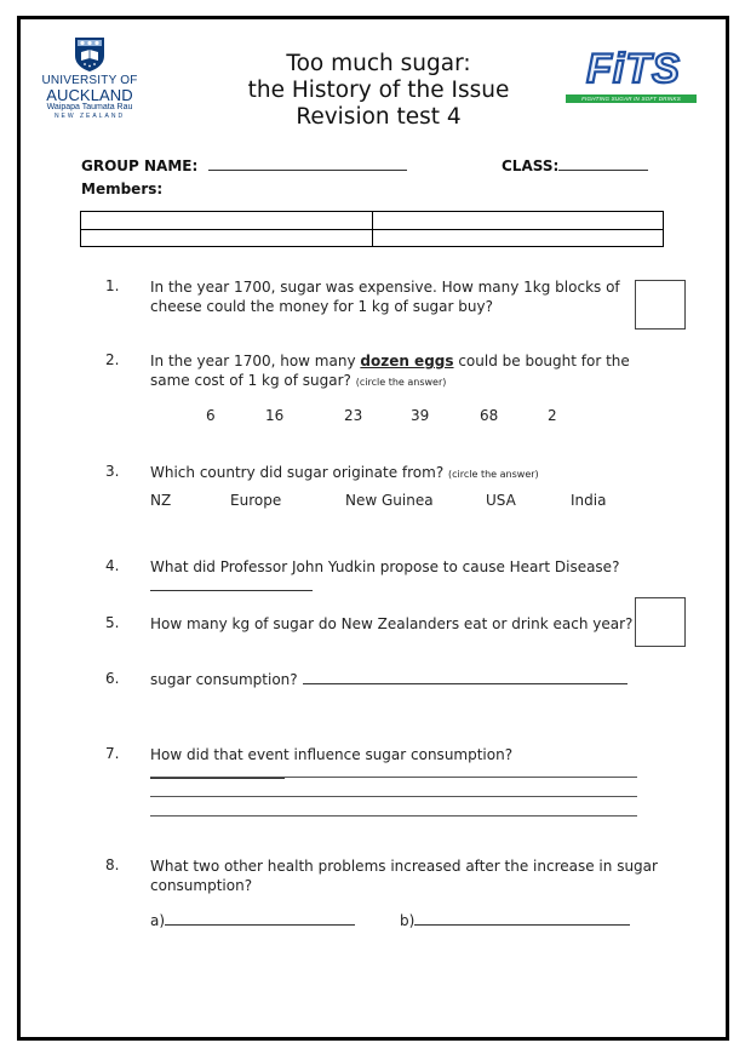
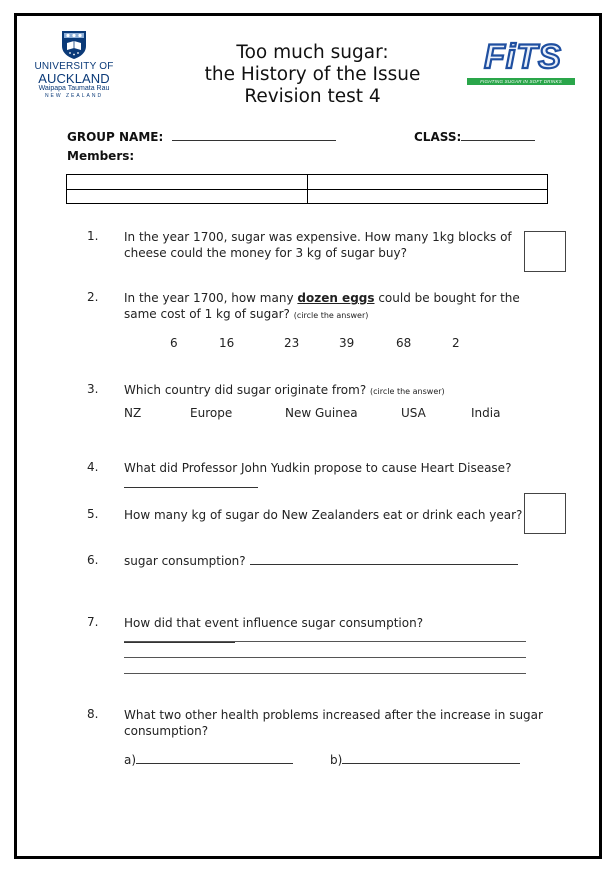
  UNIVERSITY OF
  AUCKLAND
  Too much sugar:
  the History of the Issue
  Revision test 4
  FiTS
  GROUP NAME:
  CLASS:
  Members:
  1.
  In the year 1700, sugar was expensive. How many 1kg blocks of
- cheese could the money for 1 kg of sugar buy?
+ cheese could the money for 3 kg of sugar buy?
  2.
  In the year 1700, how many dozen eggs could be bought for the
  same cost of 1 kg of sugar? (circle the answer)
  6
  16
  23
  39
  68
  2
  3.
  Which country did sugar originate from? (circle the answer)
  NZ
  Europe
  New Guinea
  USA
  India
  4.
  What did Professor John Yudkin propose to cause Heart Disease?
  5.
  How many kg of sugar do New Zealanders eat or drink each year?
  6.
  sugar consumption?
  7.
  How did that event influence sugar consumption?
  8.
  What two other health problems increased after the increase in sugar
  consumption?
  a)
  b)
